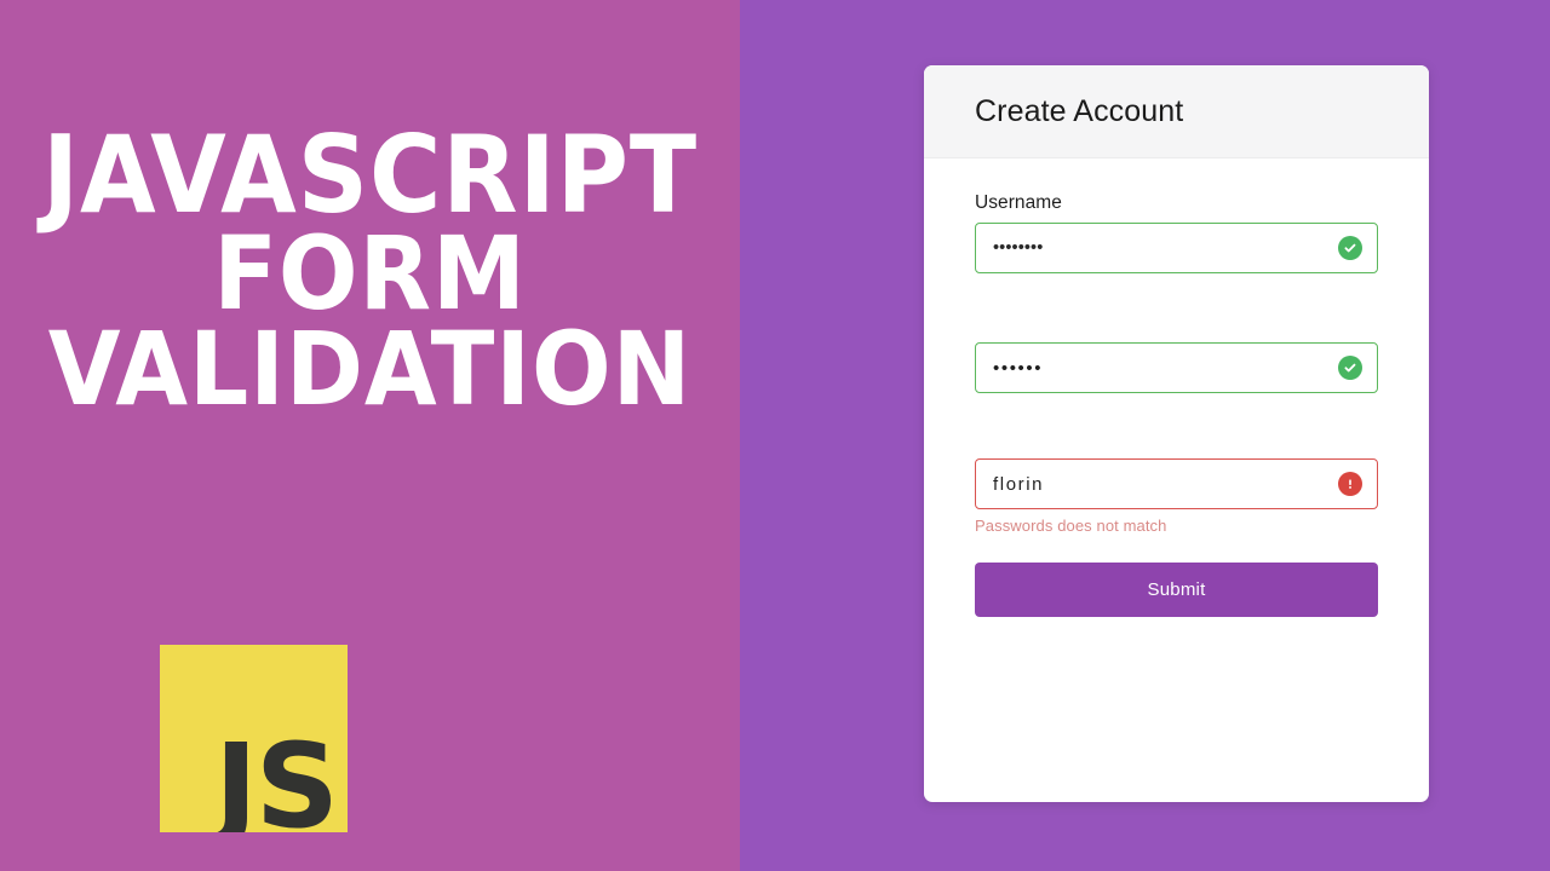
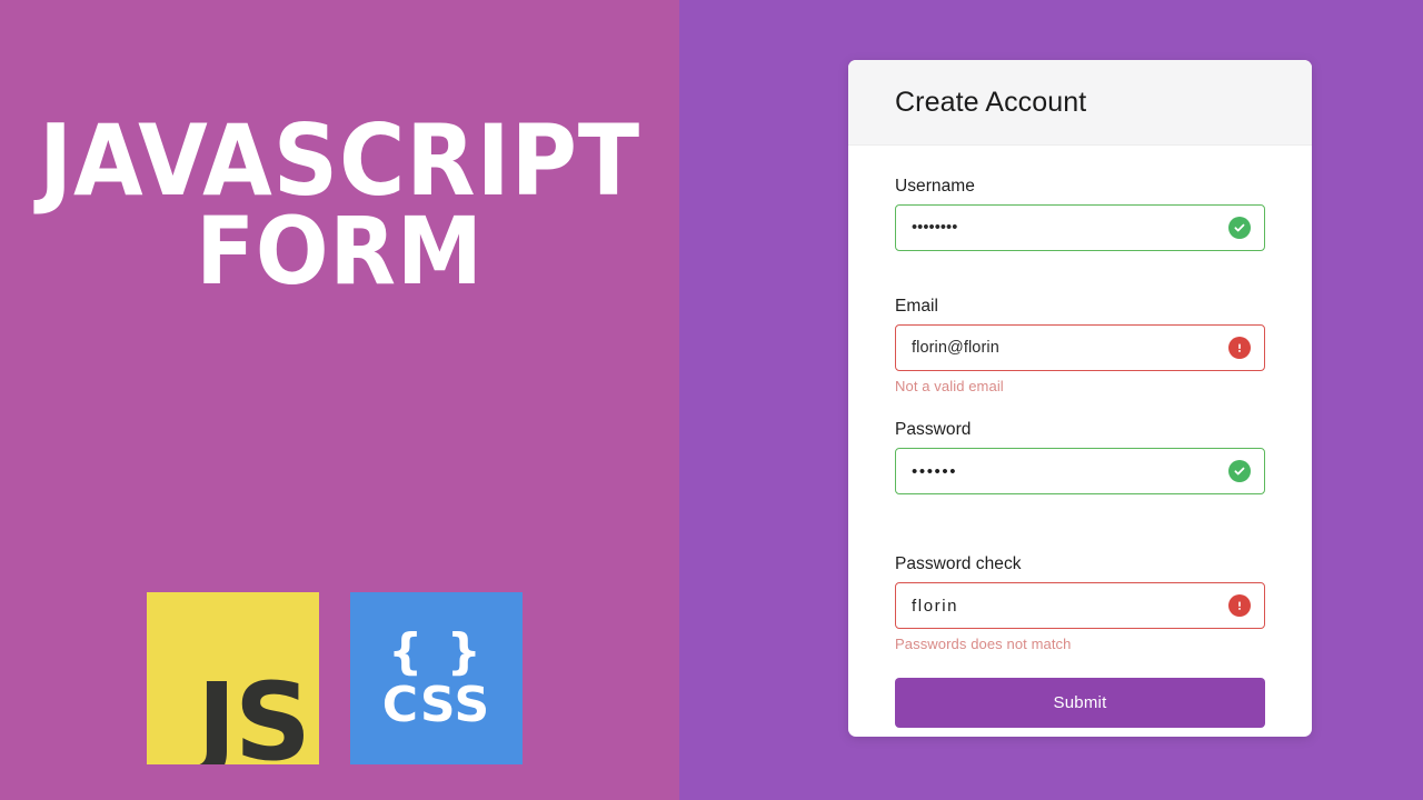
  JAVASCRIPT
  FORM
- VALIDATION
  JS
+ { }
+ CSS
  Create Account
  Username
  ••••••••
+ Email
+ florin@florin
+ Not a valid email
+ Password
  ••••••
+ Password check
  florin
  Passwords does not match
  Submit
